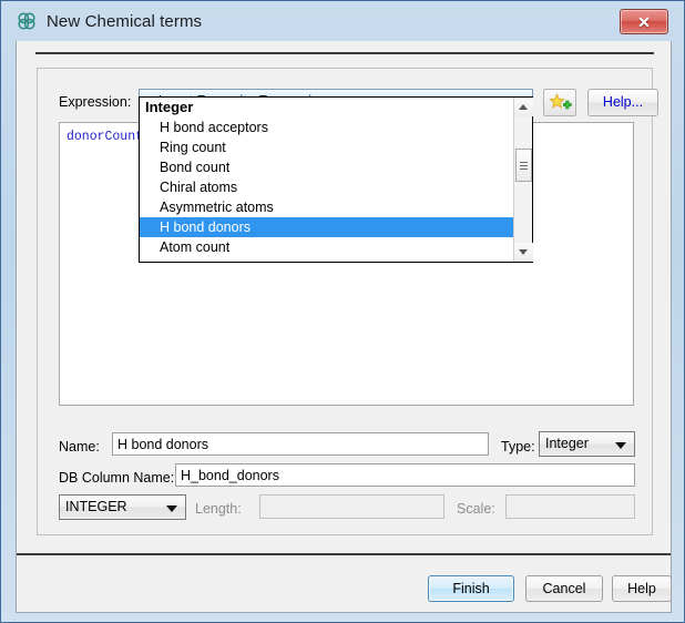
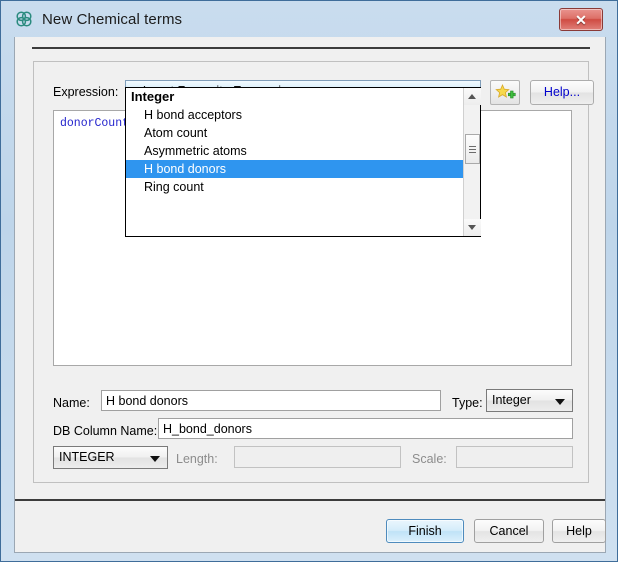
  New Chemical terms
  ✕
  Expression:
  Help...
  donorCoun
  Integer
  H bond acceptors
- Ring count
+ Atom count
- Bond count
- Chiral atoms
  Asymmetric atoms
  H bond donors
- Atom count
+ Ring count
  Name:
  H bond donors
  Type:
  Integer
  DB Column Name:
  H_bond_donors
  INTEGER
  Length:
  Scale:
  Finish
  Cancel
  Help
